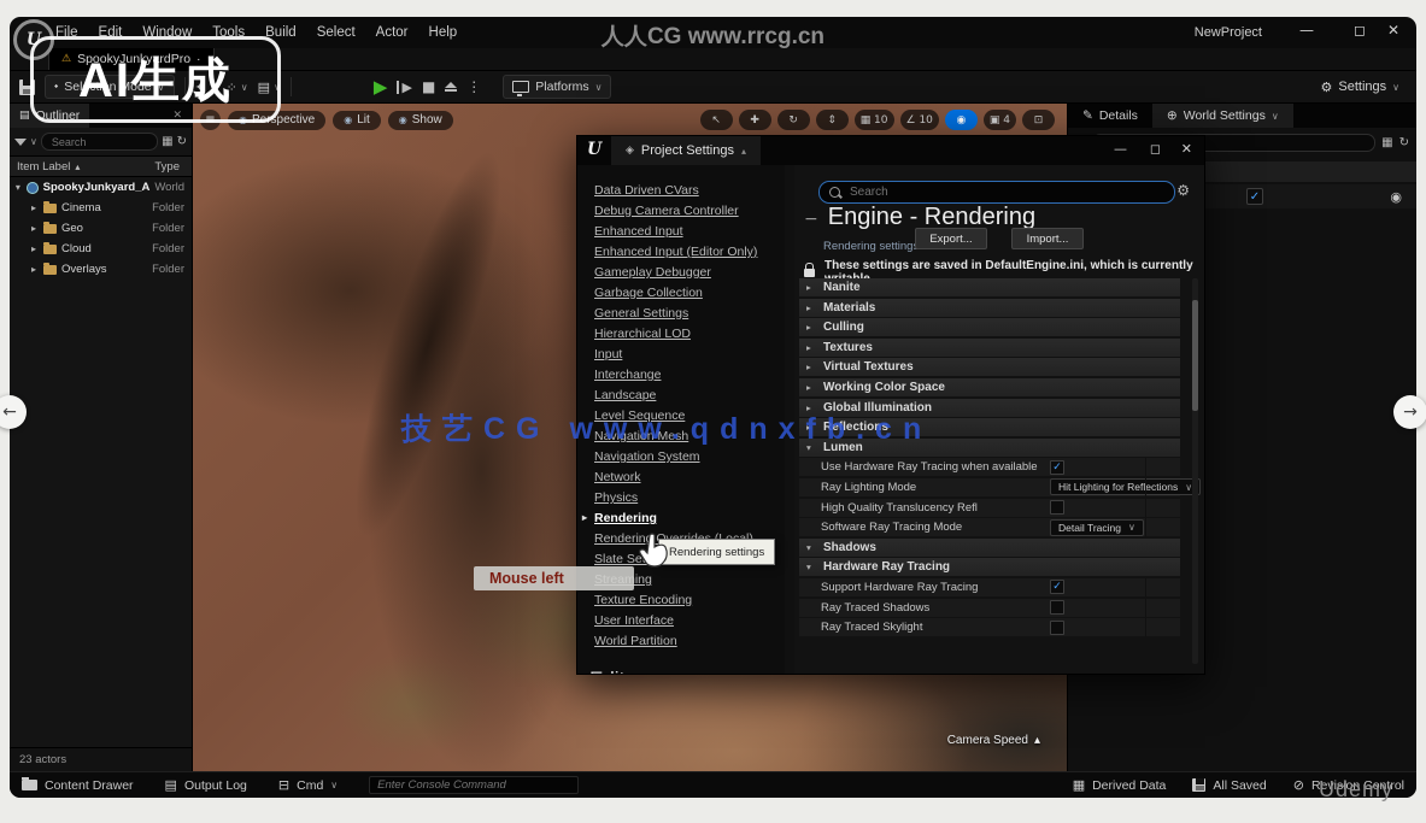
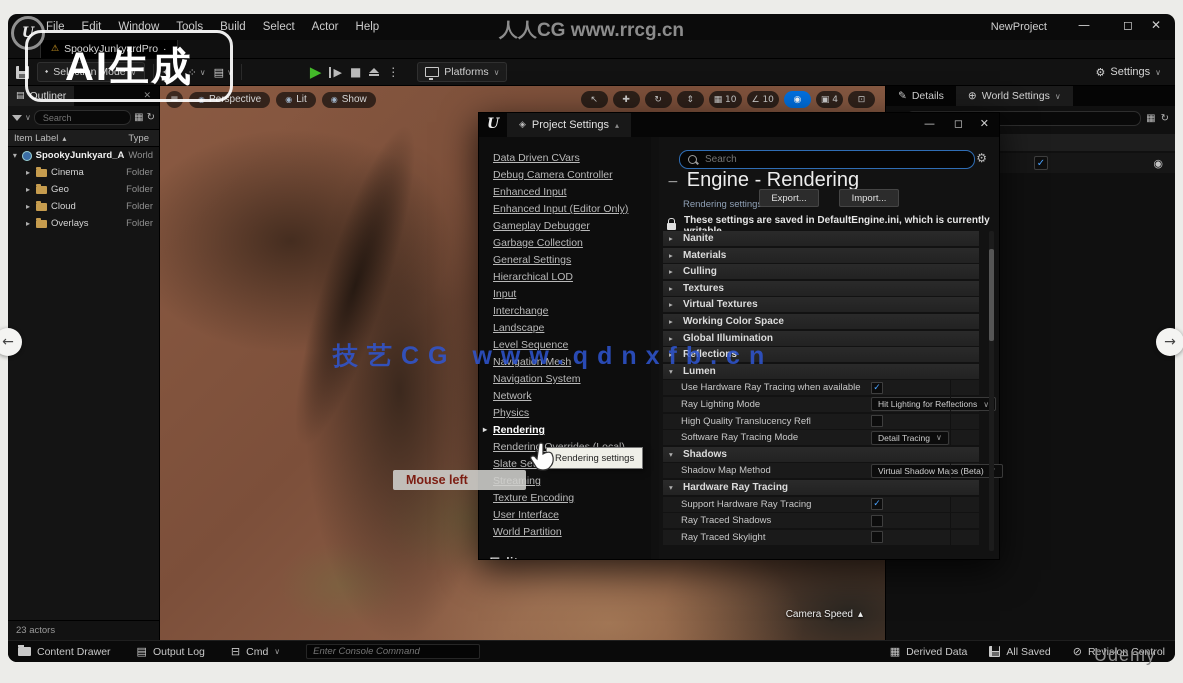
  U
  File
  Edit
  Window
  Tools
  Build
  Select
  Actor
  Help
  人人CG www.rrcg.cn
  NewProject
  —
  ◻
  ✕
  ⚠
  SpookyJunkyardPro
  ·
  ⬩
  Selection Mode
  ∨
  ✦
  ∨
  ⁘
  ∨
  ▤
  ∨
  ▶
  ▶
  ■
  ⋮
  Platforms
  ∨
  ⚙
  Settings
  ∨
  ▤
  Outliner
  ✕
  ∨
  Search
  ▦
  ↻
  Item Label
  ▴
  Type
  ▾
  SpookyJunkyard_A
  World
  ▸
  Cinema
  Folder
  ▸
  Geo
  Folder
  ▸
  Cloud
  Folder
  ▸
  Overlays
  Folder
  23 actors
  ≡
  ◉
  Perspective
  ◉
  Lit
  ◉
  Show
  ↖
  ✚
  ↻
  ⇕
  ▦ 10
  ∠ 10
  ◉
  ▣ 4
  ⊡
  Camera Speed
  ▴
  ✎
  Details
  ⊕
  World Settings
  ∨
  ▦
  ↻
  ✓
  ◉
  Content Drawer
  ▤
  Output Log
  ⊟
  Cmd
  ∨
  Enter Console Command
  ▦
  Derived Data
  All Saved
  ⊘
  Revision Control
  U
  ◈
  Project Settings
  ▴
  —
  ◻
  ✕
  Data Driven CVars
  Debug Camera Controller
  Enhanced Input
  Enhanced Input (Editor Only)
  Gameplay Debugger
  Garbage Collection
  General Settings
  Hierarchical LOD
  Input
  Interchange
  Landscape
  Level Sequence
  Navigation Mesh
  Navigation System
  Network
  Physics
  Rendering
  Streaming
  Texture Encoding
  User Interface
  World Partition
  Search
  ⚙
  −
  Engine - Rendering
  Rendering setting
  Export...
  Import...
  These settings are saved in DefaultEngine.ini, which is currently
  ▸
  Nanite
  ▸
  Materials
  ▸
  Culling
  ▸
  Textures
  ▸
  Virtual Textures
  ▸
  Working Color Space
  ▸
  Global Illumination
  ▸
  Reflections
  ▾
  Lumen
  Use Hardware Ray Tracing when available
  ✓
  Ray Lighting Mode
  Hit Lighting for Refections
  ∨
  High Quality Translucency Refl
  ✓
  Software Ray Tracing Mode
  Detail Tracing
  ∨
  ▾
  Shadows
+ Shadow Map Method
+ Virtual Shadow Maps (Beta)
  ▾
  Hardware Ray Tracing
  Support Hardware Ray Tracing
  ✓
  Ray Traced Shadows
  ✓
  Ray Traced Skylight
  ✓
  Rendering settings
  Mouse left
  技艺CG www.qdnxfb.cn
  AI生成
  Udemy
  ←
  →
